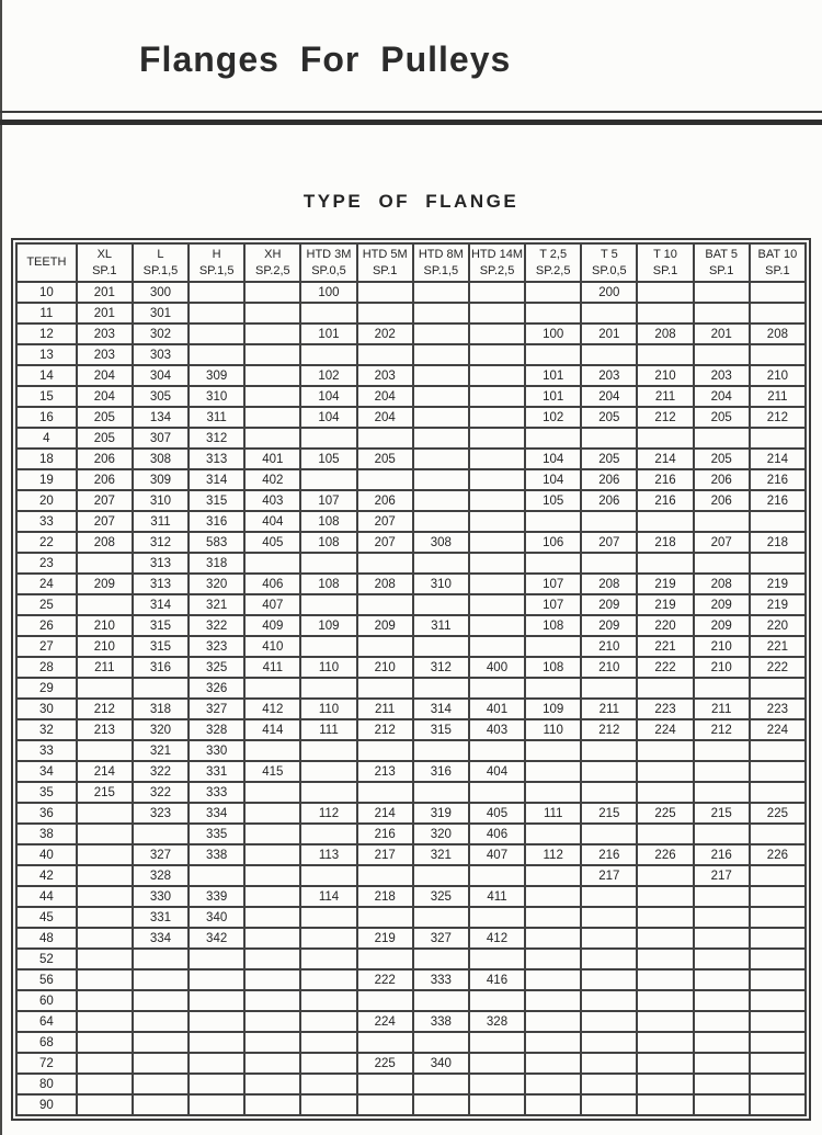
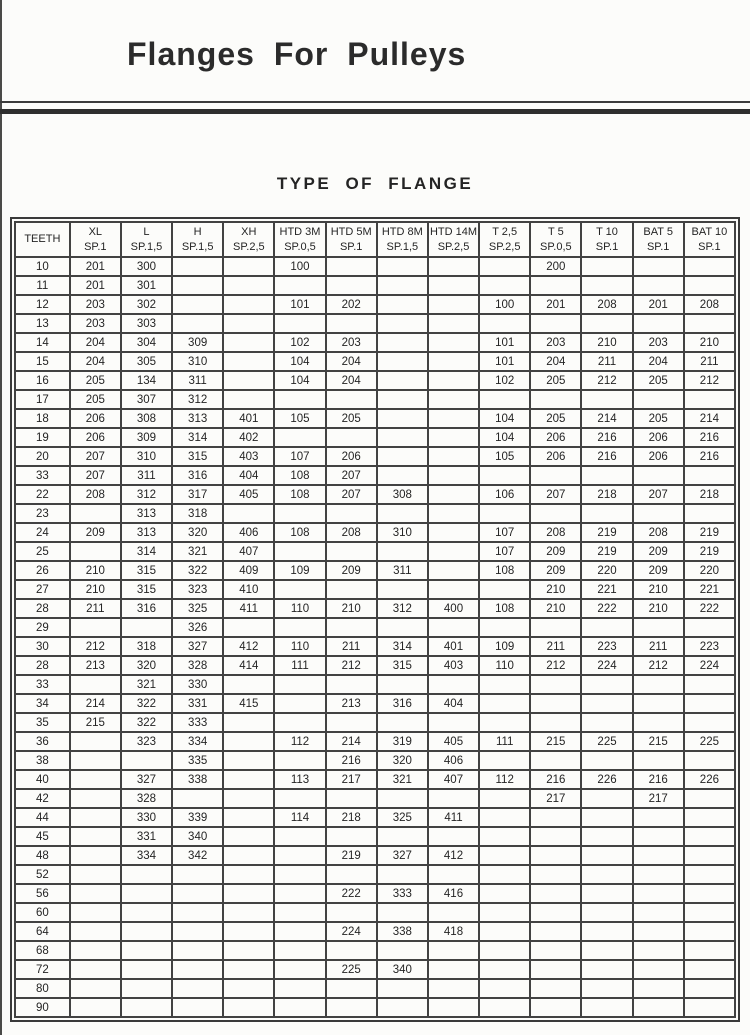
  Flanges For Pulleys
  TYPE OF FLANGE
  TEETH	XLSP.1	LSP.1,5	HSP.1,5	XHSP.2,5	HTD 3MSP.0,5	HTD 5MSP.1	HTD 8MSP.1,5	HTD 14MSP.2,5	T 2,5SP.2,5	T 5SP.0,5	T 10SP.1	BAT 5SP.1	BAT 10SP.1
  10	201	300			100					200
  11	201	301
  12	203	302			101	202			100	201	208	201	208
  13	203	303
  14	204	304	309		102	203			101	203	210	203	210
  15	204	305	310		104	204			101	204	211	204	211
  16	205	134	311		104	204			102	205	212	205	212
- 4	205	307	312
+ 17	205	307	312
  18	206	308	313	401	105	205			104	205	214	205	214
  19	206	309	314	402					104	206	216	206	216
  20	207	310	315	403	107	206			105	206	216	206	216
  33	207	311	316	404	108	207
- 22	208	312	583	405	108	207	308		106	207	218	207	218
+ 22	208	312	317	405	108	207	308		106	207	218	207	218
  23		313	318
  24	209	313	320	406	108	208	310		107	208	219	208	219
  25		314	321	407					107	209	219	209	219
  26	210	315	322	409	109	209	311		108	209	220	209	220
  27	210	315	323	410						210	221	210	221
  28	211	316	325	411	110	210	312	400	108	210	222	210	222
  29			326
  30	212	318	327	412	110	211	314	401	109	211	223	211	223
- 32	213	320	328	414	111	212	315	403	110	212	224	212	224
+ 28	213	320	328	414	111	212	315	403	110	212	224	212	224
  33		321	330
  34	214	322	331	415		213	316	404
  35	215	322	333
  36		323	334		112	214	319	405	111	215	225	215	225
  38			335			216	320	406
  40		327	338		113	217	321	407	112	216	226	216	226
  42		328								217		217
  44		330	339		114	218	325	411
  45		331	340
  48		334	342			219	327	412
  52
  56						222	333	416
  60
- 64						224	338	328
+ 64						224	338	418
  68
  72						225	340
  80
  90
